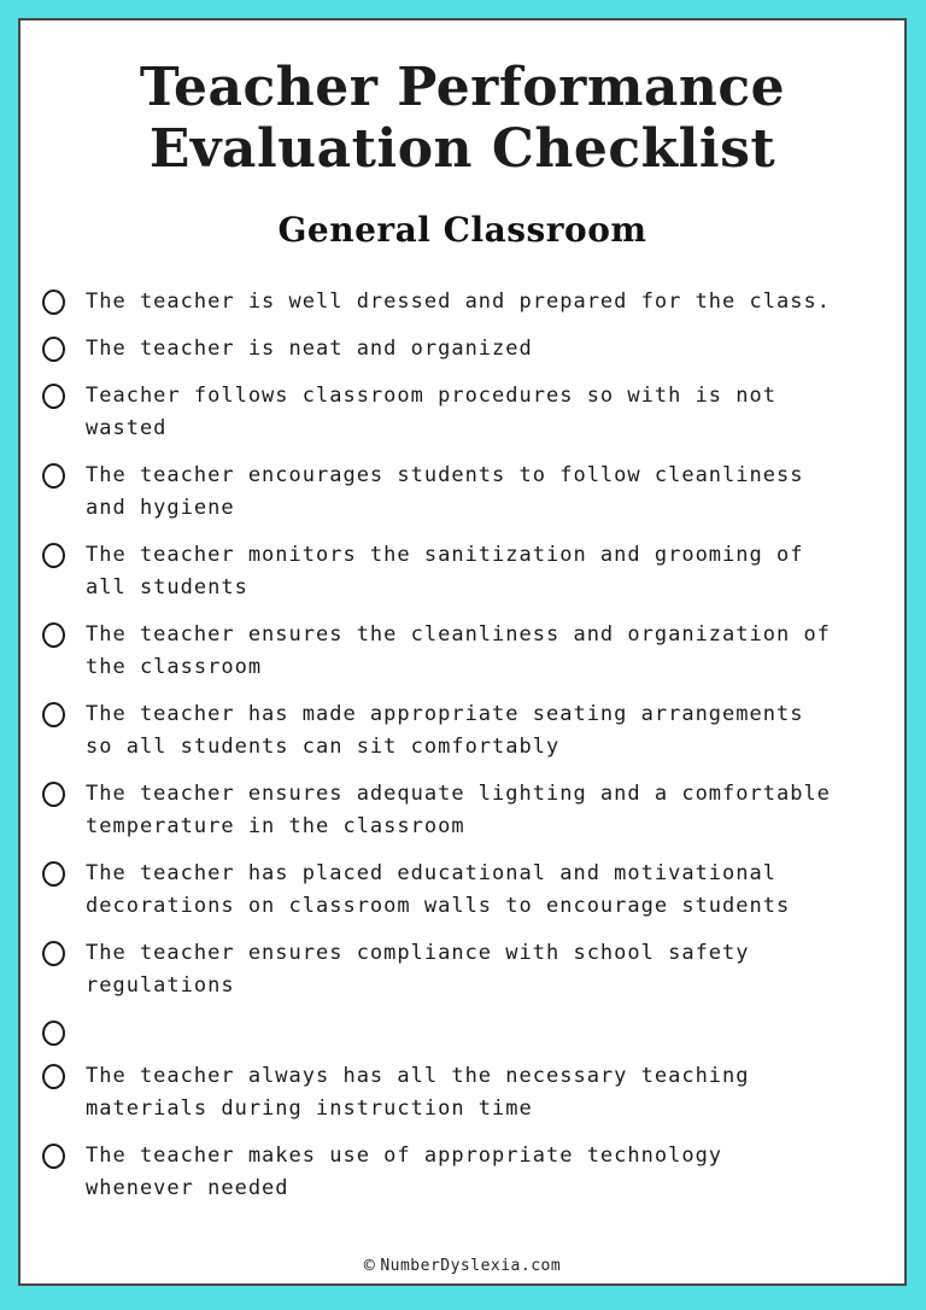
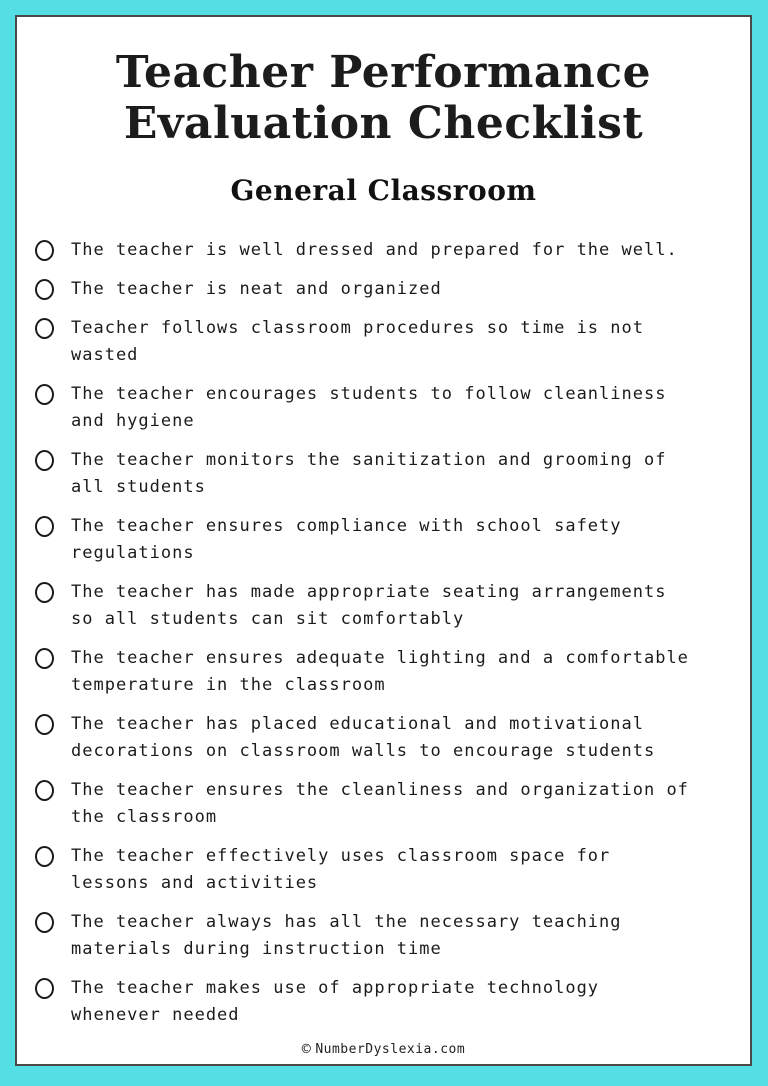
  Teacher Performance Evaluation Checklist
  General Classroom
- The teacher is well dressed and prepared for the class.
+ The teacher is well dressed and prepared for the well.
  The teacher is neat and organized
- Teacher follows classroom procedures so with is not wasted
+ Teacher follows classroom procedures so time is not wasted
  The teacher encourages students to follow cleanliness and hygiene
  The teacher monitors the sanitization and grooming of all students
- The teacher ensures the cleanliness and organization of the classroom
+ The teacher ensures compliance with school safety regulations
  The teacher has made appropriate seating arrangements so all students can sit comfortably
  The teacher ensures adequate lighting and a comfortable temperature in the classroom
  The teacher has placed educational and motivational decorations on classroom walls to encourage students
- The teacher ensures compliance with school safety regulations
+ The teacher ensures the cleanliness and organization of the classroom
+ The teacher effectively uses classroom space for lessons and activities
  The teacher always has all the necessary teaching materials during instruction time
  The teacher makes use of appropriate technology whenever needed
  © NumberDyslexia.com
